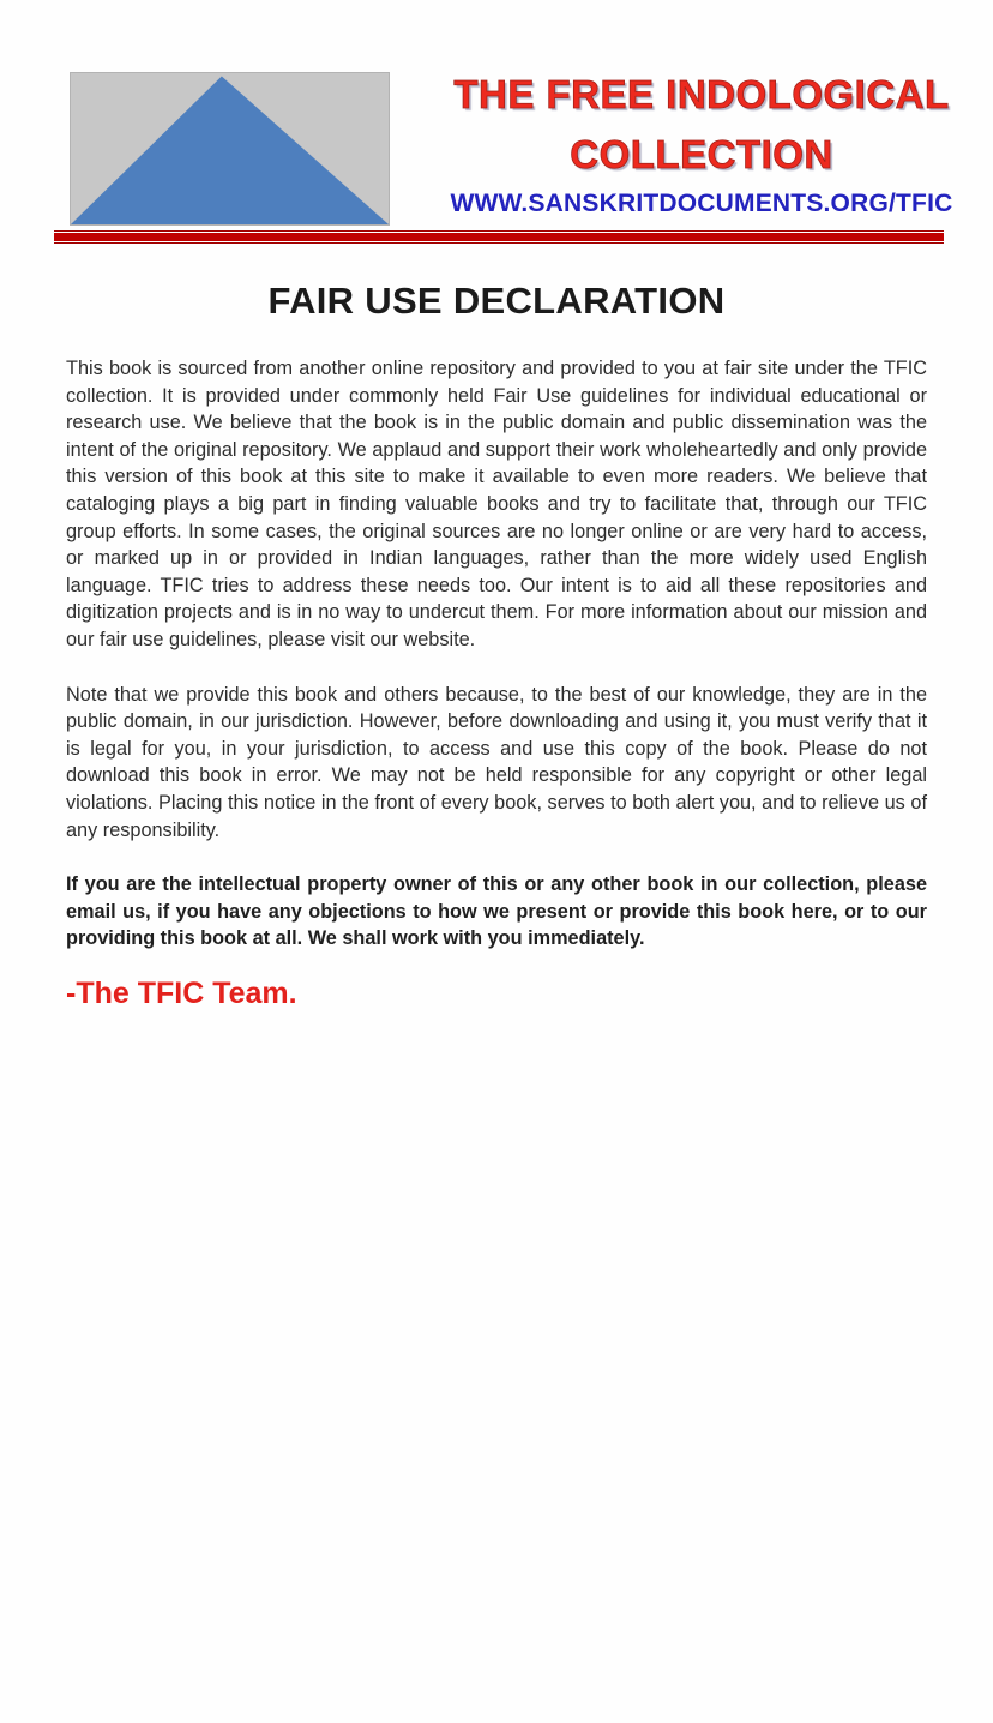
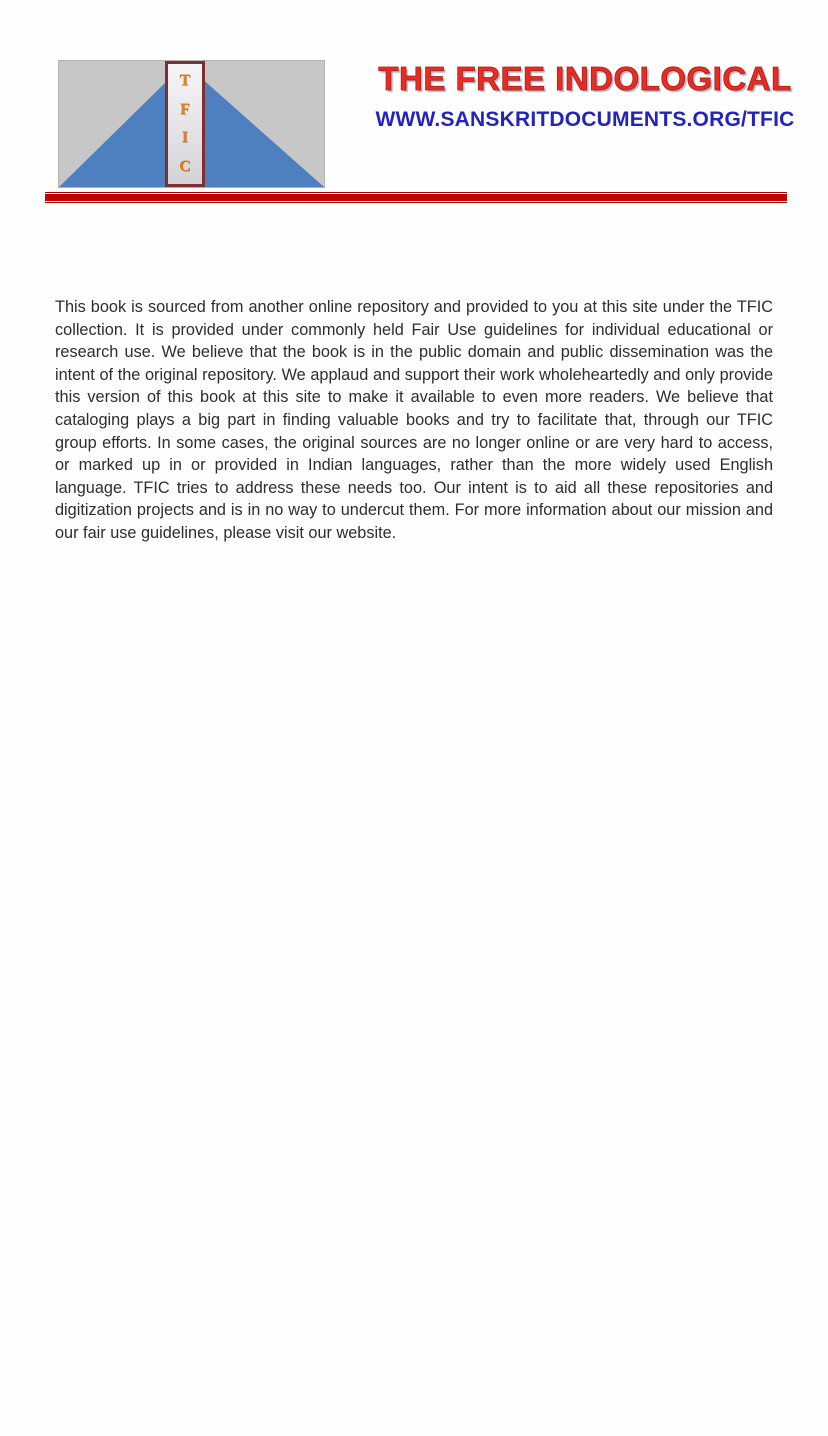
+ T
+ F
+ I
+ C
  THE FREE INDOLOGICAL
- COLLECTION
  WWW.SANSKRITDOCUMENTS.ORG/TFIC
- FAIR USE DECLARATION
- This book is sourced from another online repository and provided to you at fair site under the TFIC collection. It is provided under commonly held Fair Use guidelines for individual educational or research use. We believe that the book is in the public domain and public dissemination was the intent of the original repository. We applaud and support their work wholeheartedly and only provide this version of this book at this site to make it available to even more readers. We believe that cataloging plays a big part in finding valuable books and try to facilitate that, through our TFIC group efforts. In some cases, the original sources are no longer online or are very hard to access, or marked up in or provided in Indian languages, rather than the more widely used English language. TFIC tries to address these needs too. Our intent is to aid all these repositories and digitization projects and is in no way to undercut them. For more information about our mission and our fair use guidelines, please visit our website.
+ This book is sourced from another online repository and provided to you at this site under the TFIC collection. It is provided under commonly held Fair Use guidelines for individual educational or research use. We believe that the book is in the public domain and public dissemination was the intent of the original repository. We applaud and support their work wholeheartedly and only provide this version of this book at this site to make it available to even more readers. We believe that cataloging plays a big part in finding valuable books and try to facilitate that, through our TFIC group efforts. In some cases, the original sources are no longer online or are very hard to access, or marked up in or provided in Indian languages, rather than the more widely used English language. TFIC tries to address these needs too. Our intent is to aid all these repositories and digitization projects and is in no way to undercut them. For more information about our mission and our fair use guidelines, please visit our website.
- Note that we provide this book and others because, to the best of our knowledge, they are in the public domain, in our jurisdiction. However, before downloading and using it, you must verify that it is legal for you, in your jurisdiction, to access and use this copy of the book. Please do not download this book in error. We may not be held responsible for any copyright or other legal violations. Placing this notice in the front of every book, serves to both alert you, and to relieve us of any responsibility.
- If you are the intellectual property owner of this or any other book in our collection, please email us, if you have any objections to how we present or provide this book here, or to our providing this book at all. We shall work with you immediately.
- -The TFIC Team.
